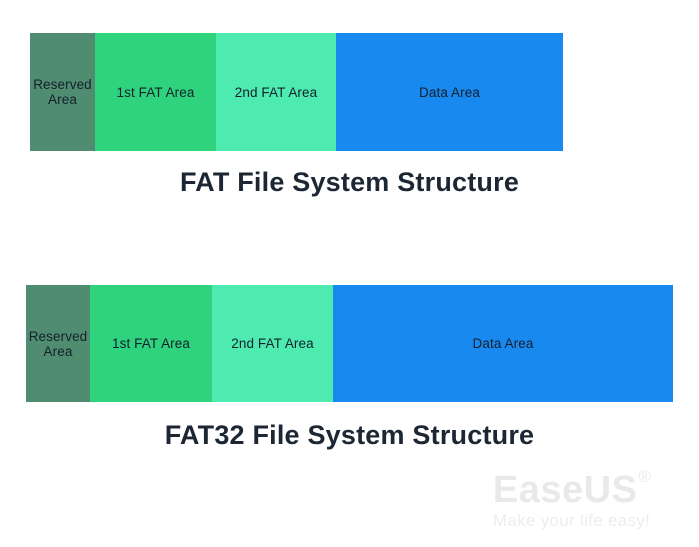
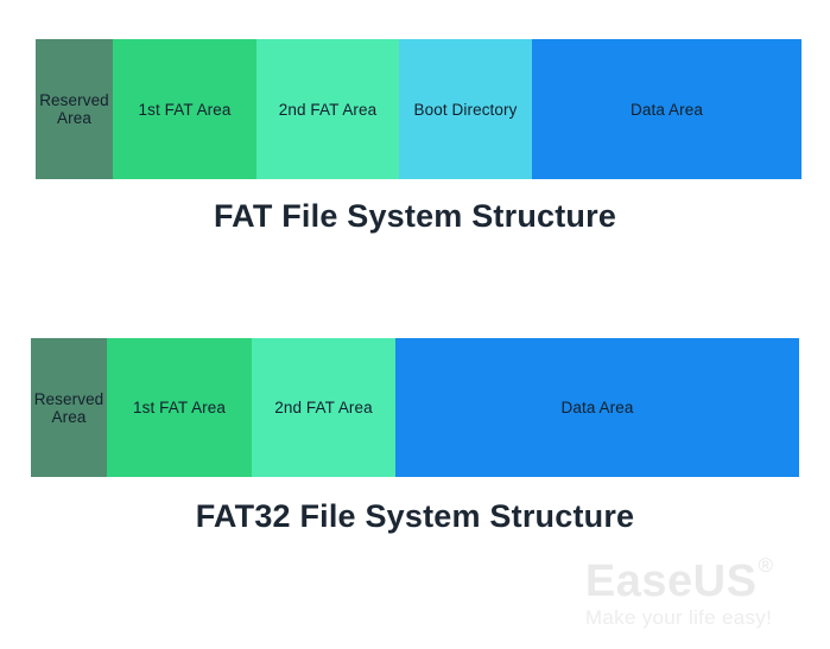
  Reserved Area
  1st FAT Area
  2nd FAT Area
+ Boot Directory
  Data Area
  FAT File System Structure
  Reserved Area
  1st FAT Area
  2nd FAT Area
  Data Area
  FAT32 File System Structure
